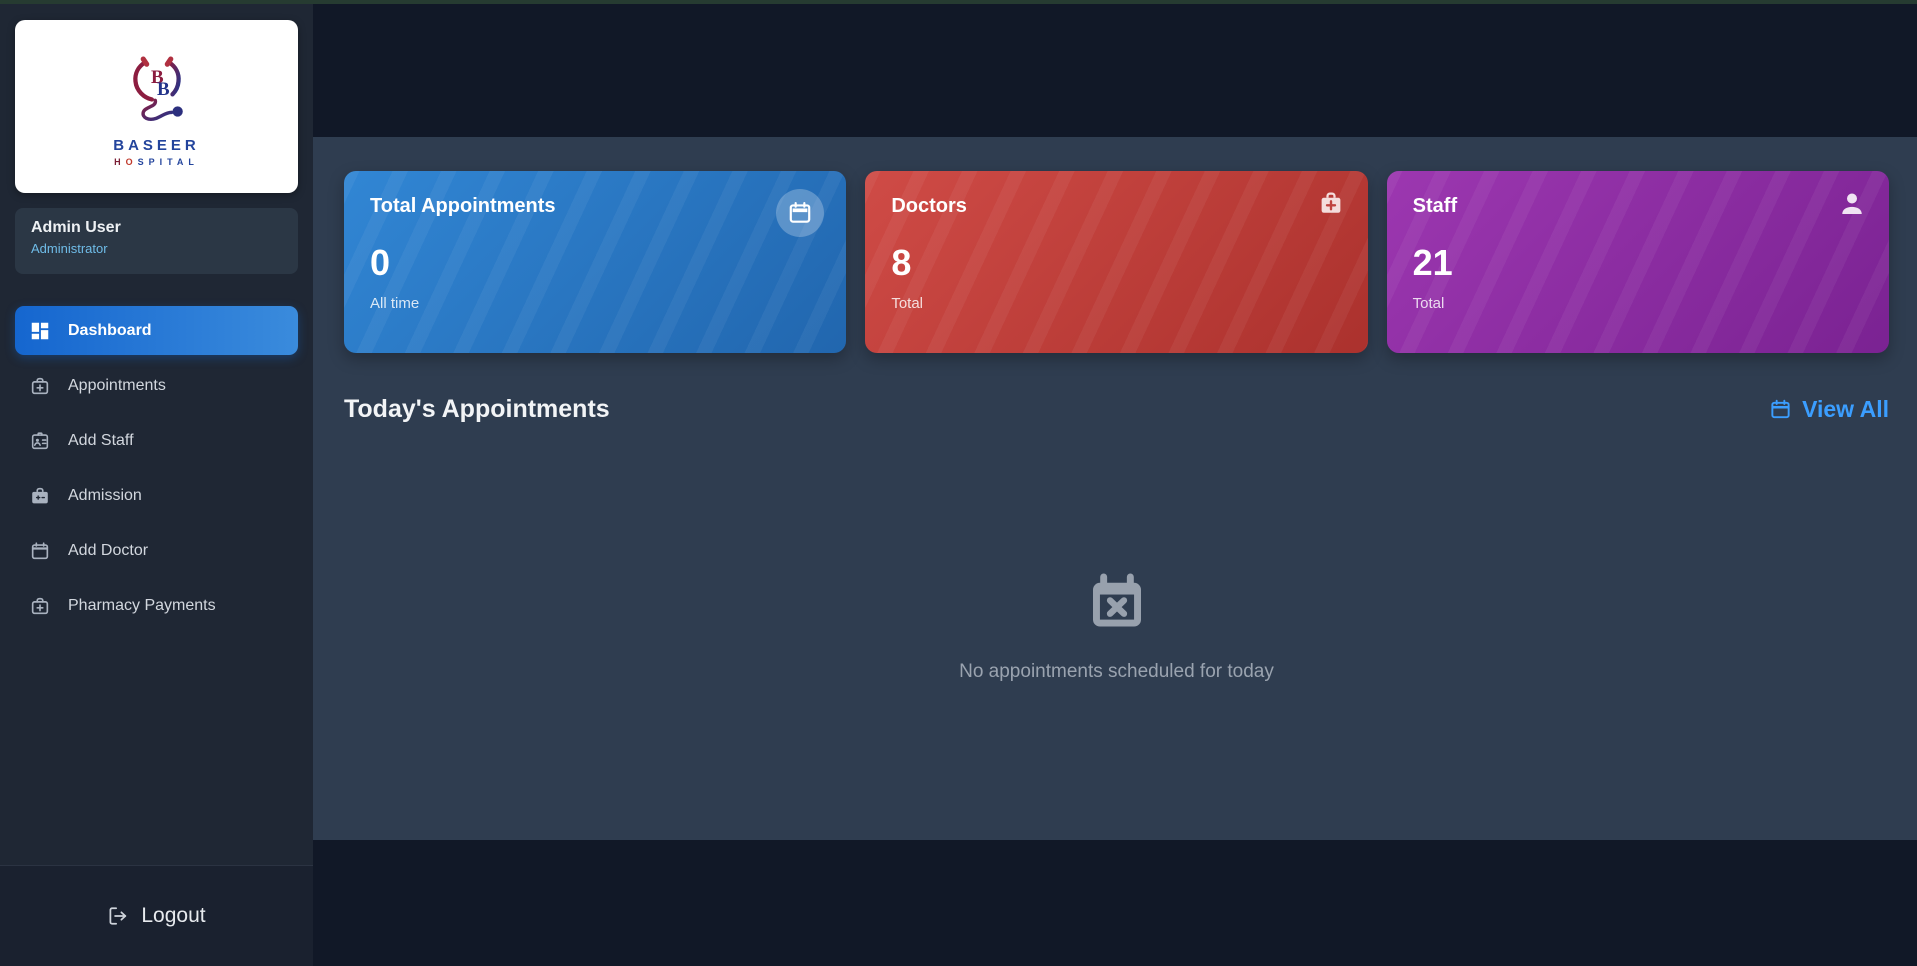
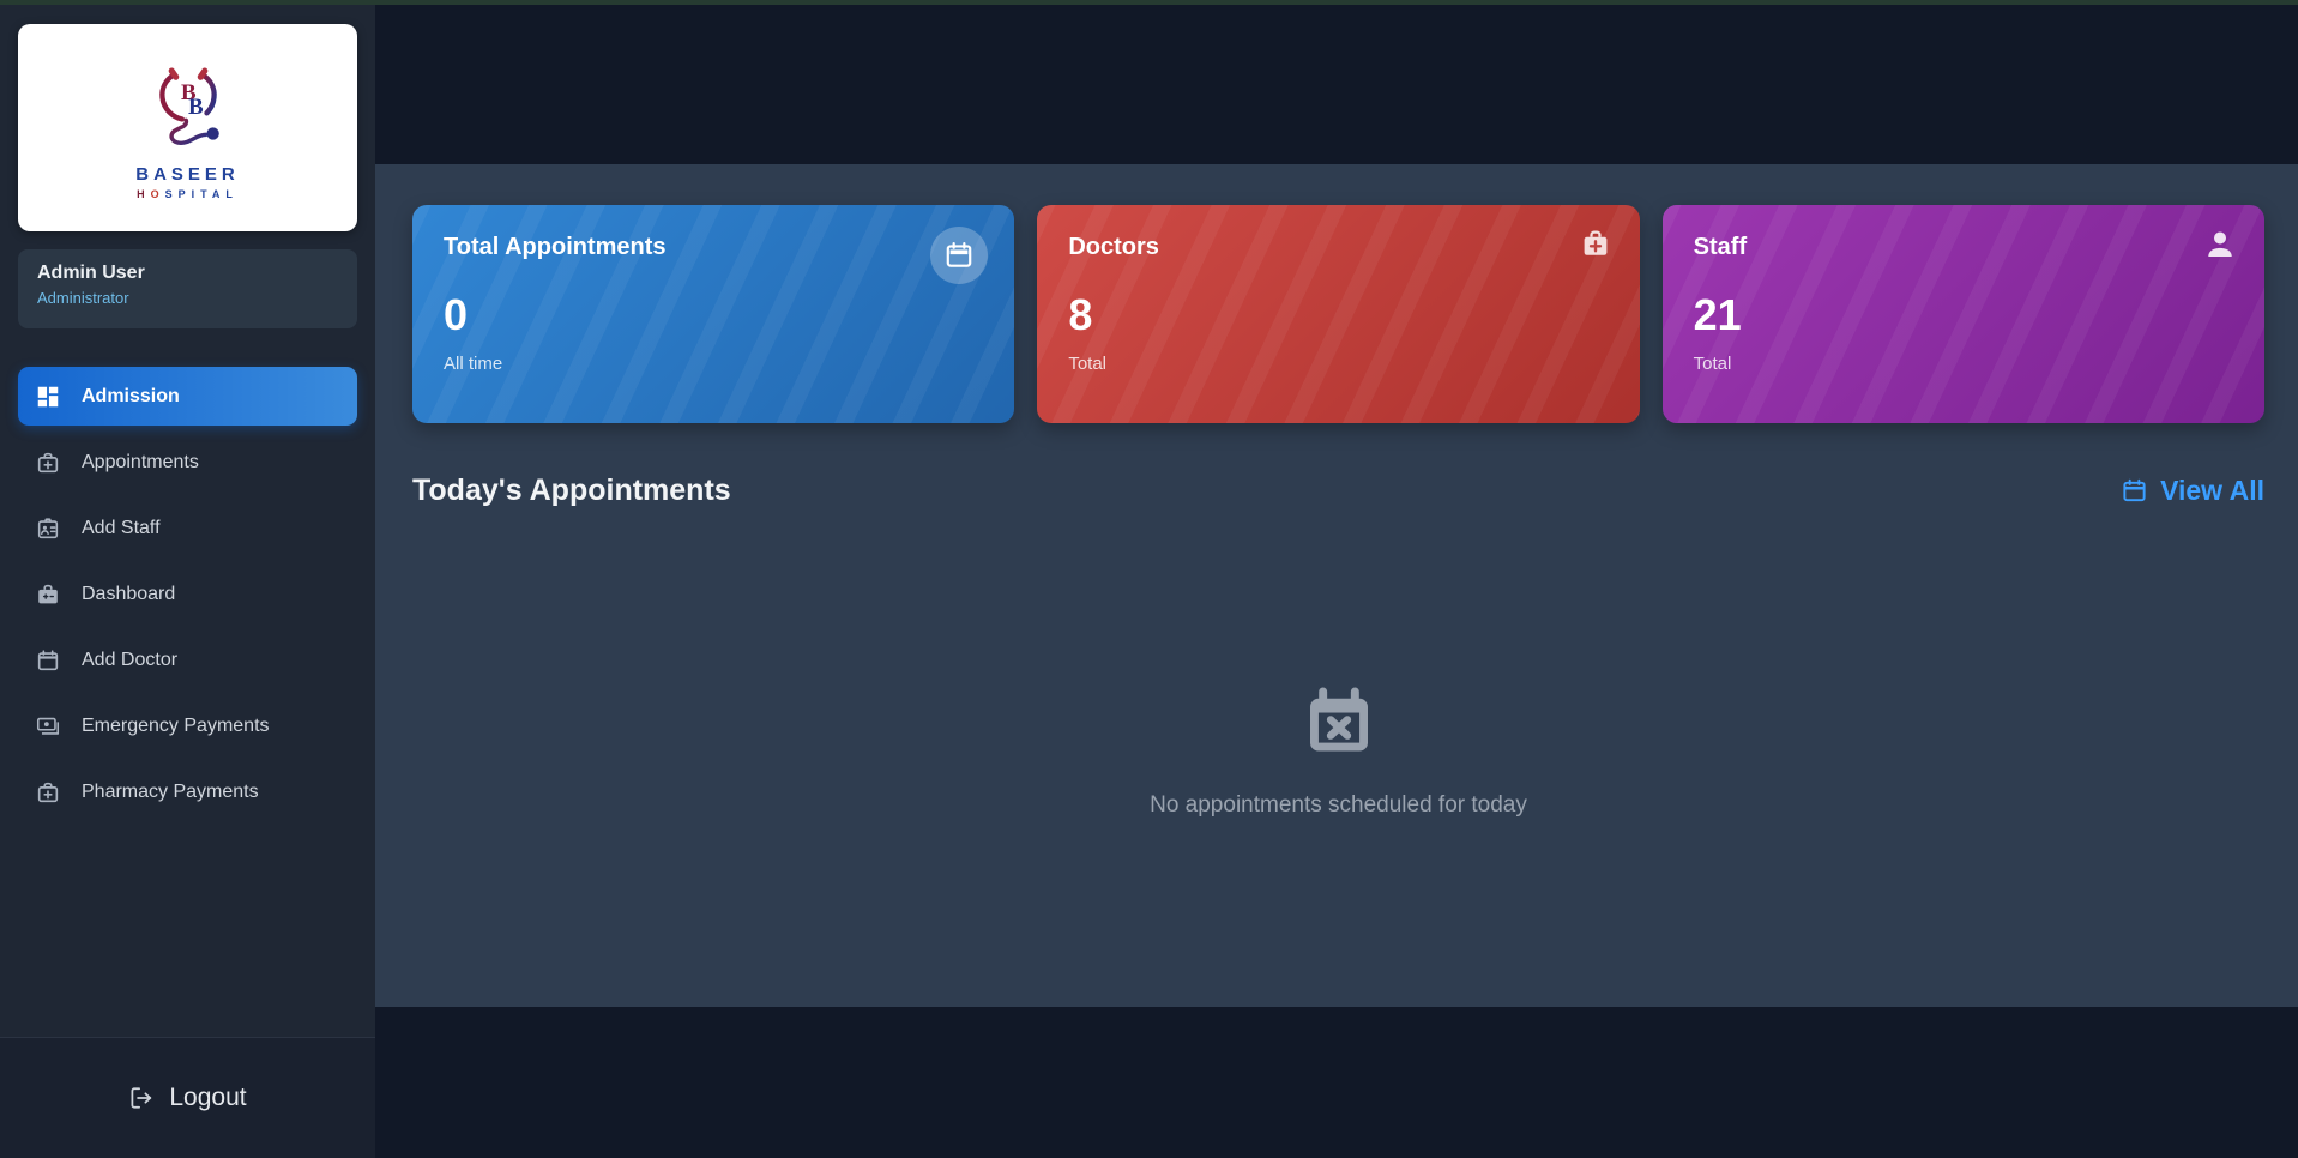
  B
  B
  BASEER
  HOSPITAL
  Admin User
  Administrator
- Dashboard
+ Admission
  Appointments
  Add Staff
- Admission
+ Dashboard
  Add Doctor
+ Emergency Payments
  Pharmacy Payments
  Logout
  Today's Appointments
  View All
  No appointments scheduled for today
